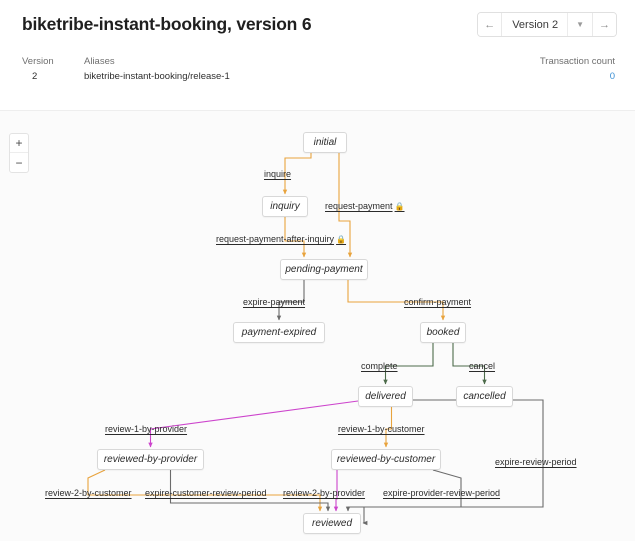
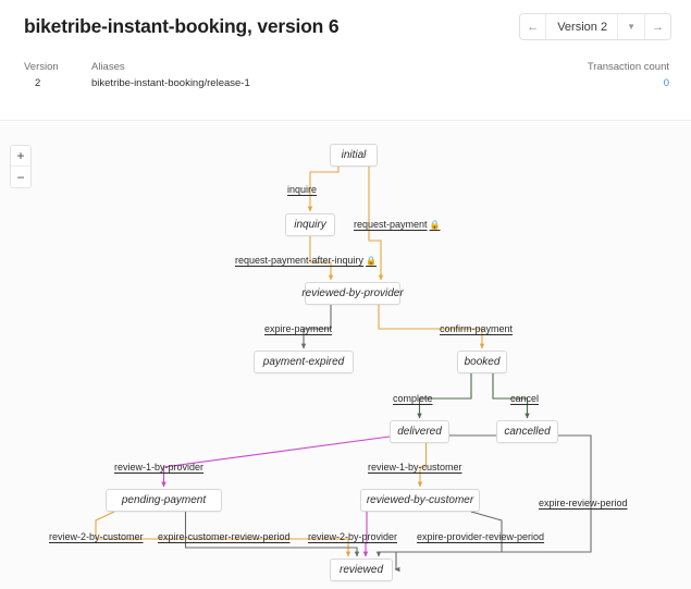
  biketribe-instant-booking, version 6
  ←
  Version 2
  ▼
  →
  Version
  2
  Aliases
  biketribe-instant-booking/release-1
  Transaction count
  0
  +
  −
  initial
  inquiry
- pending-payment
+ reviewed-by-provider
  payment-expired
  booked
  delivered
  cancelled
- reviewed-by-provider
+ pending-payment
  reviewed-by-customer
  reviewed
  inquire
  request-payment 🔒
  request-payment-after-inquiry 🔒
  expire-payment
  confirm-payment
  complete
  cancel
  review-1-by-provider
  review-1-by-customer
  expire-review-period
  review-2-by-customer
  expire-customer-review-period
  review-2-by-provider
  expire-provider-review-period
